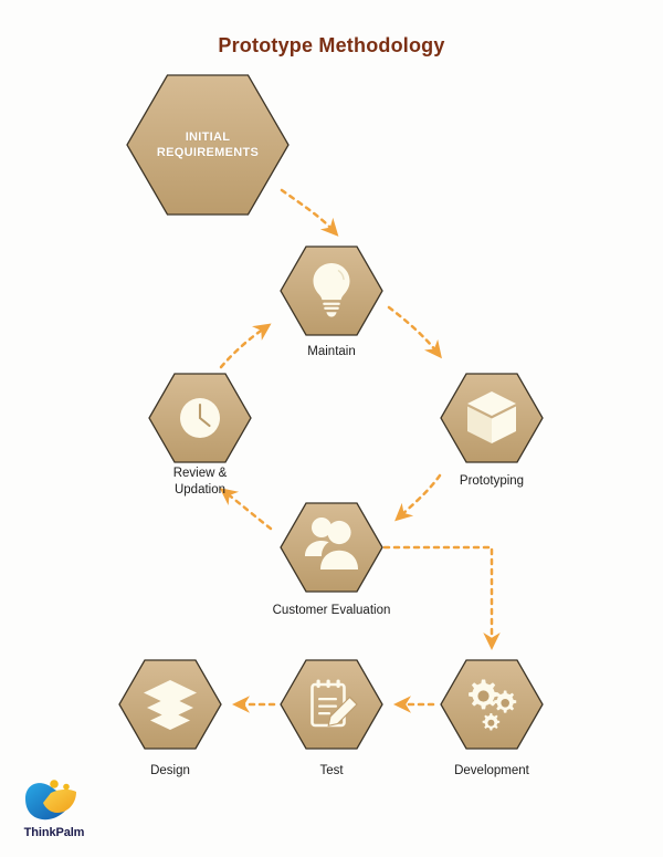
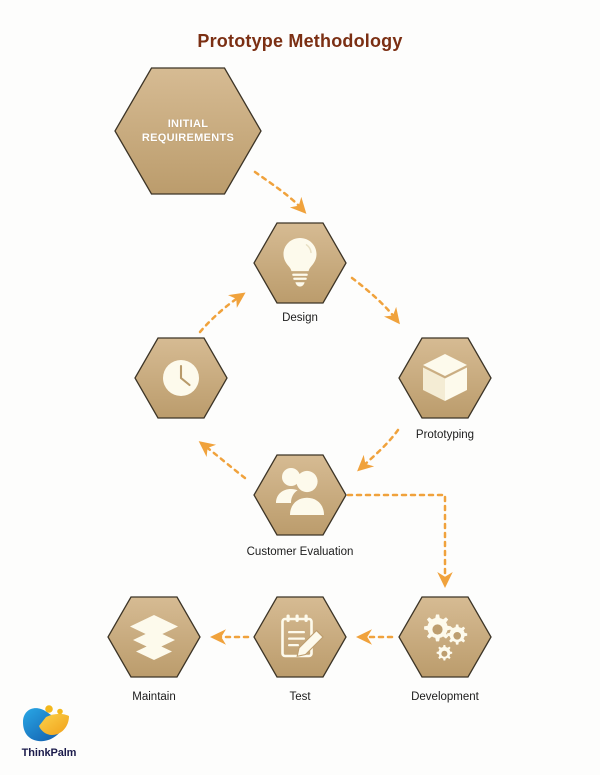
  Prototype Methodology
  INITIAL
  REQUIREMENTS
- Maintain
+ Design
  Prototyping
  Customer Evaluation
- Review &
- Updation
  Development
  Test
- Design
+ Maintain
  ThinkPalm
